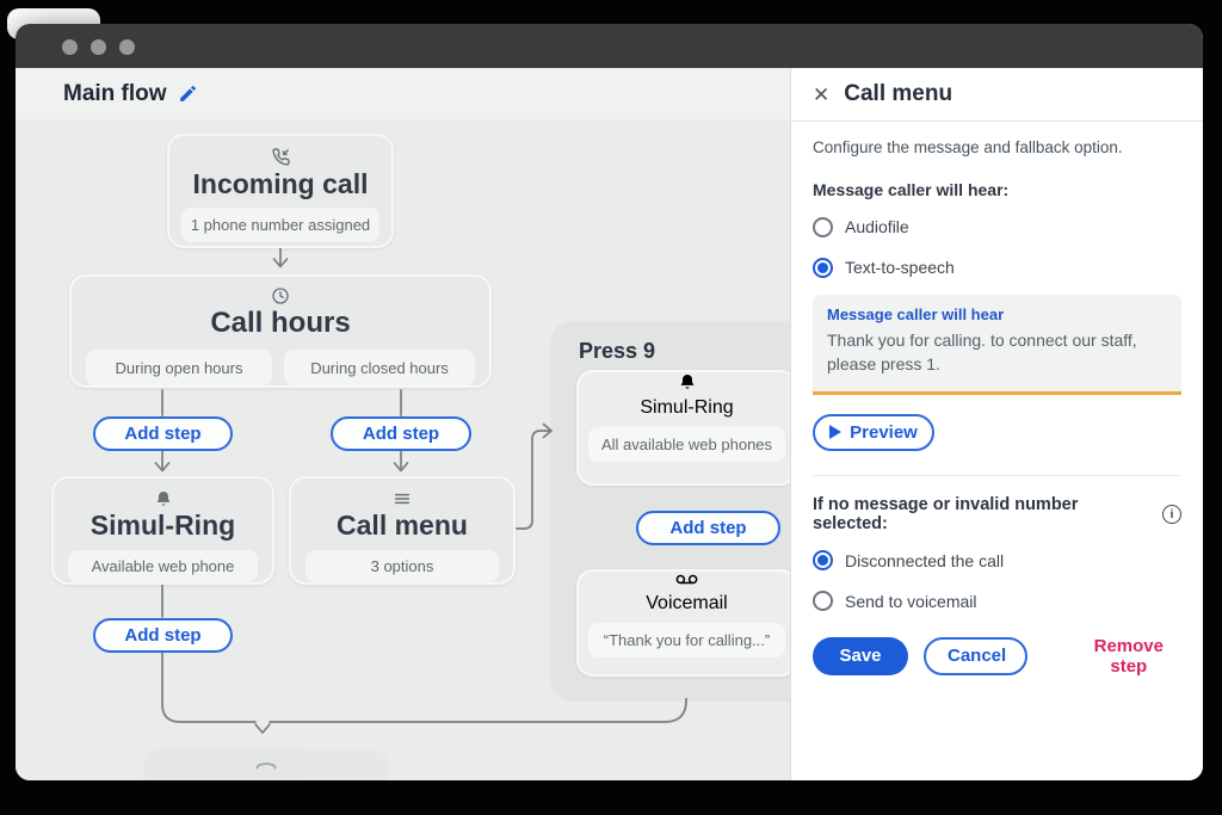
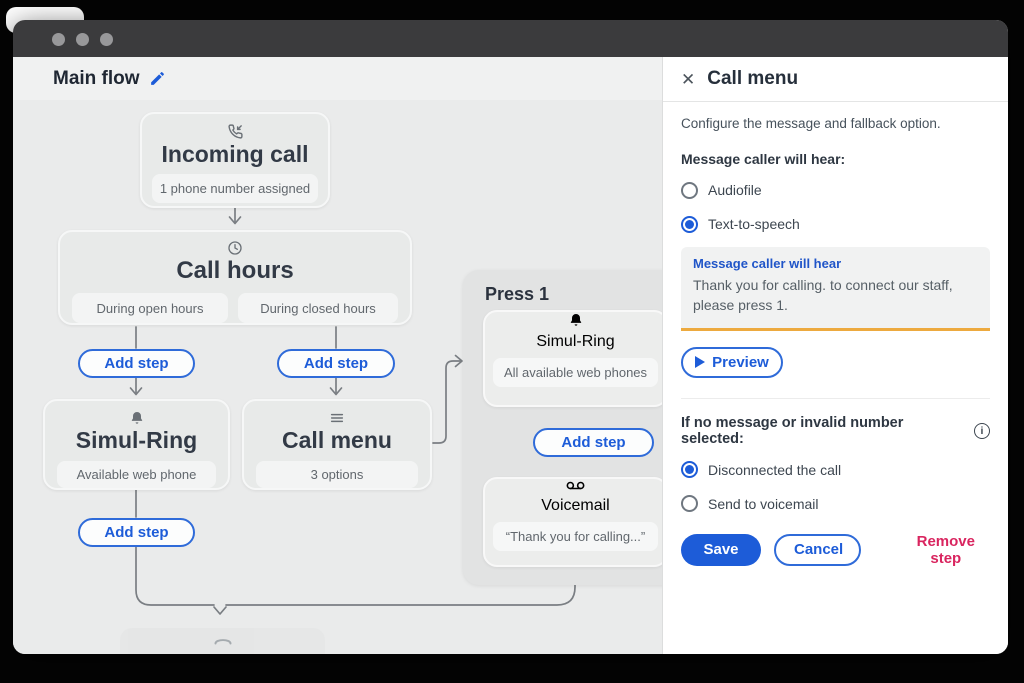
  Main flow
  Incoming call
  1 phone number assigned
  Call hours
  During open hours
  During closed hours
  Add step
  Add step
  Simul-Ring
  Available web phone
  Call menu
  3 options
  Add step
- Press 9
+ Press 1
  Simul-Ring
  All available web phones
  Add step
  Voicemail
  “Thank you for calling...”
  ✕
  Call menu
  Configure the message and fallback option.
  Message caller will hear:
  Audiofile
  Text-to-speech
  Message caller will hear
  Thank you for calling. to connect our staff, please press 1.
  Preview
  If no message or invalid number selected:
  i
  Disconnected the call
  Send to voicemail
  Save
  Cancel
  Remove step
